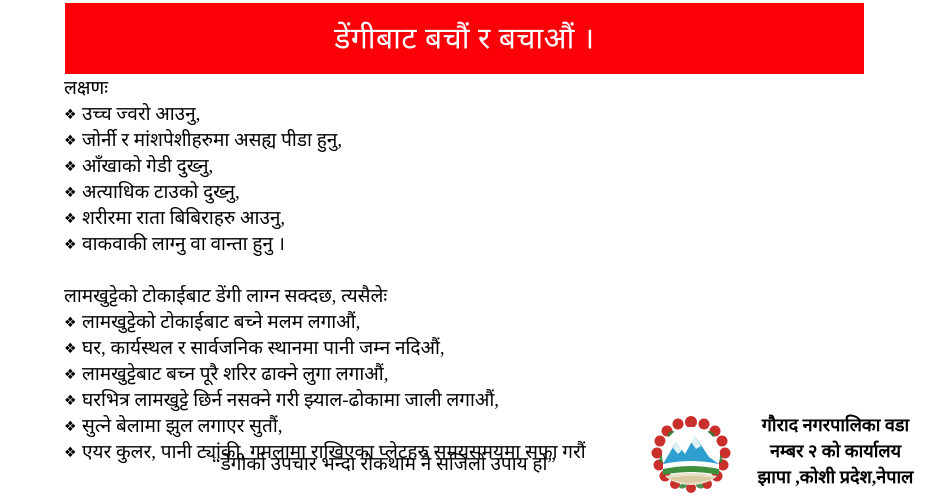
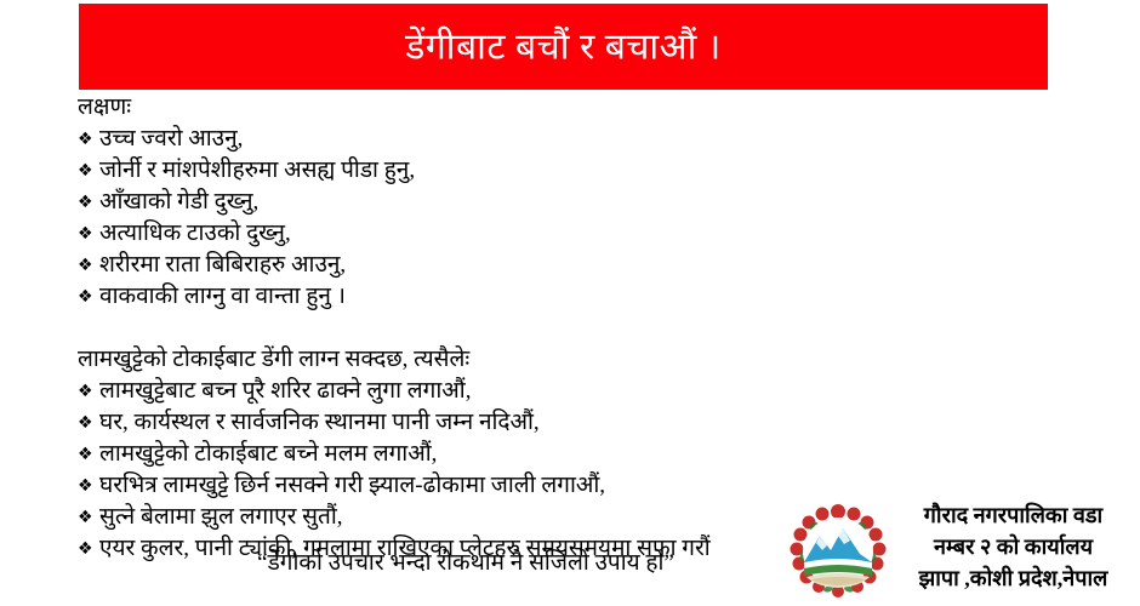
  डेंगीबाट बचौं र बचाऔं ।
  लक्षणः
  ❖
  उच्च ज्वरो आउनु,
  ❖
  जोर्नी र मांशपेशीहरुमा असह्य पीडा हुनु,
  ❖
  आँखाको गेडी दुख्नु,
  ❖
  अत्याधिक टाउको दुख्नु,
  ❖
  शरीरमा राता बिबिराहरु आउनु,
  ❖
  वाकवाकी लाग्नु वा वान्ता हुनु ।
  लामखुट्टेको टोकाईबाट डेंगी लाग्न सक्दछ, त्यसैलेः
  ❖
- लामखुट्टेको टोकाईबाट बच्ने मलम लगाऔं,
+ लामखुट्टेबाट बच्न पूरै शरिर ढाक्ने लुगा लगाऔं,
  ❖
  घर, कार्यस्थल र सार्वजनिक स्थानमा पानी जम्न नदिऔं,
  ❖
- लामखुट्टेबाट बच्न पूरै शरिर ढाक्ने लुगा लगाऔं,
+ लामखुट्टेको टोकाईबाट बच्ने मलम लगाऔं,
  ❖
  घरभित्र लामखुट्टे छिर्न नसक्ने गरी झ्याल-ढोकामा जाली लगाऔं,
  ❖
  सुत्ने बेलामा झुल लगाएर सुतौं,
  ❖
  एयर कुलर, पानी ट्यांकी, गमलामा राखिएका प्लेटहरु समयसमयमा सफा गरौं
  “डेंगीको उपचार भन्दा रोकथाम नै सजिलो उपाय हो”
  गौराद नगरपालिका वडा
  नम्बर २ को कार्यालय
  झापा ,कोशी प्रदेश,नेपाल
